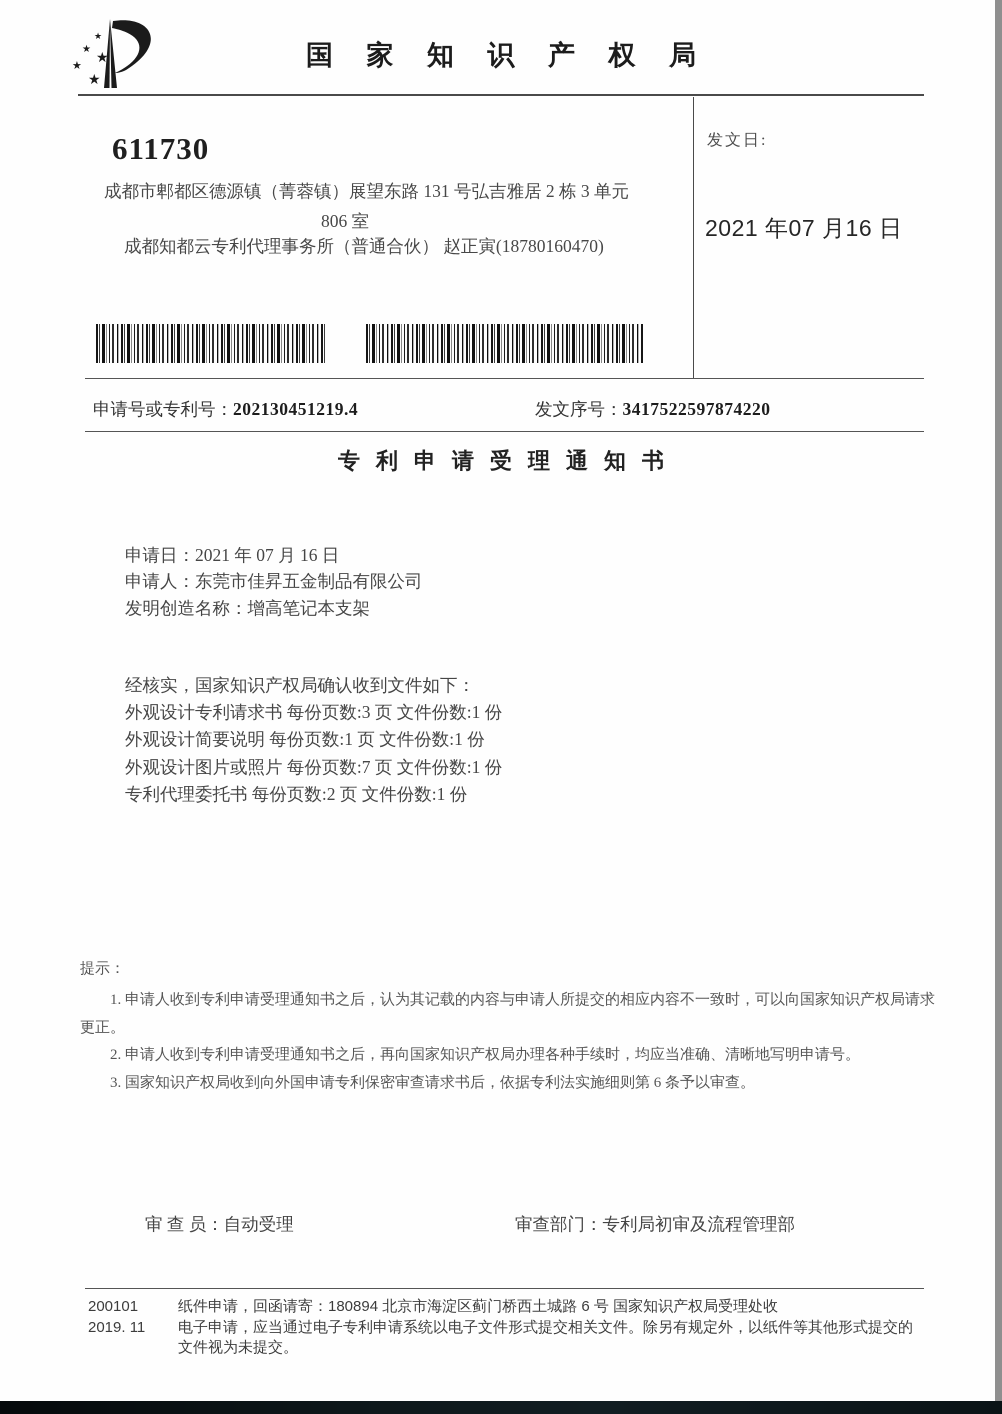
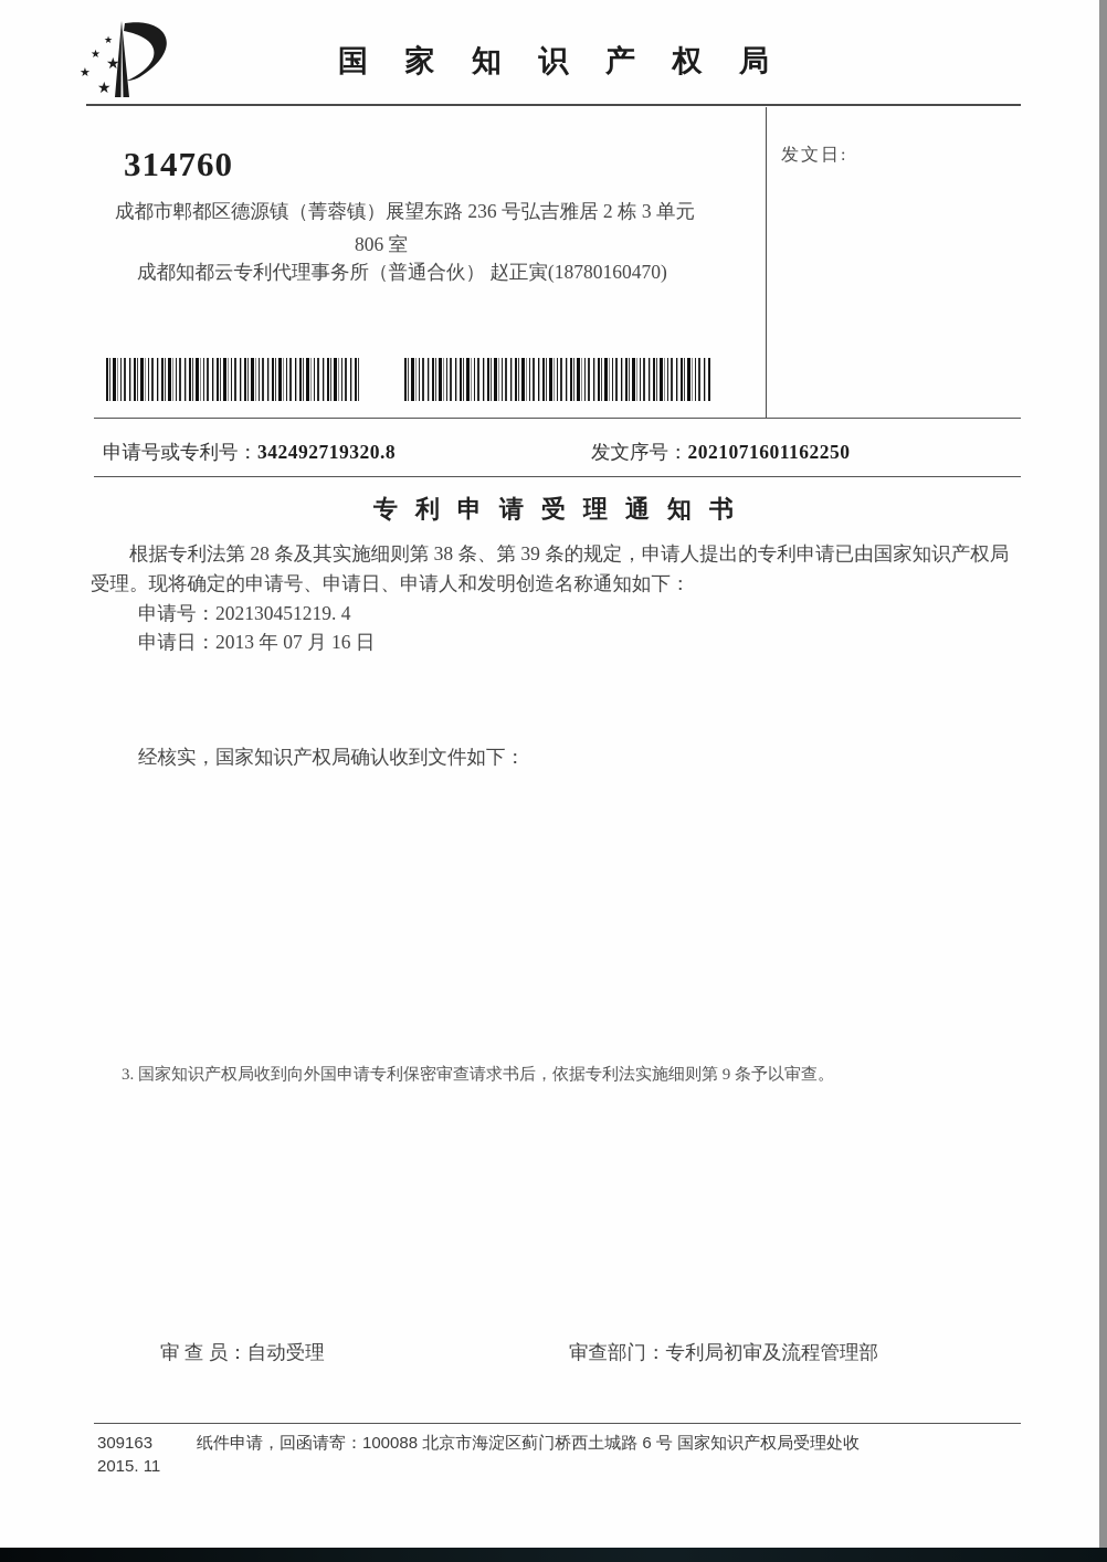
  ★
  ★
  ★
  ★
  ★
  国 家 知 识 产 权 局
- 611730
+ 314760
- 成都市郫都区德源镇（菁蓉镇）展望东路 131 号弘吉雅居 2 栋 3 单元
+ 成都市郫都区德源镇（菁蓉镇）展望东路 236 号弘吉雅居 2 栋 3 单元
  806 室
  成都知都云专利代理事务所（普通合伙） 赵正寅(18780160470)
  发文日:
- 2021 年07 月16 日
- 申请号或专利号：202130451219.4
+ 申请号或专利号：342492719320.8
- 发文序号：3417522597874220
+ 发文序号：2021071601162250
  专利申请受理通知书
+ 根据专利法第 28 条及其实施细则第 38 条、第 39 条的规定，申请人提出的专利申请已由国家知识产权局受理。现将确定的申请号、申请日、申请人和发明创造名称通知如下：
+ 申请号：202130451219. 4
- 申请日：2021 年 07 月 16 日
+ 申请日：2013 年 07 月 16 日
- 申请人：东莞市佳昇五金制品有限公司
- 发明创造名称：增高笔记本支架
  经核实，国家知识产权局确认收到文件如下：
- 外观设计专利请求书 每份页数:3 页 文件份数:1 份
- 外观设计简要说明 每份页数:1 页 文件份数:1 份
- 外观设计图片或照片 每份页数:7 页 文件份数:1 份
- 专利代理委托书 每份页数:2 页 文件份数:1 份
- 提示：
- 1. 申请人收到专利申请受理通知书之后，认为其记载的内容与申请人所提交的相应内容不一致时，可以向国家知识产权局请求更正。
- 2. 申请人收到专利申请受理通知书之后，再向国家知识产权局办理各种手续时，均应当准确、清晰地写明申请号。
- 3. 国家知识产权局收到向外国申请专利保密审查请求书后，依据专利法实施细则第 6 条予以审查。
+ 3. 国家知识产权局收到向外国申请专利保密审查请求书后，依据专利法实施细则第 9 条予以审查。
  审 查 员：自动受理
  审查部门：专利局初审及流程管理部
- 200101
+ 309163
- 2019. 11
+ 2015. 11
- 纸件申请，回函请寄：180894 北京市海淀区蓟门桥西土城路 6 号 国家知识产权局受理处收
+ 纸件申请，回函请寄：100088 北京市海淀区蓟门桥西土城路 6 号 国家知识产权局受理处收
- 电子申请，应当通过电子专利申请系统以电子文件形式提交相关文件。除另有规定外，以纸件等其他形式提交的
- 文件视为未提交。
